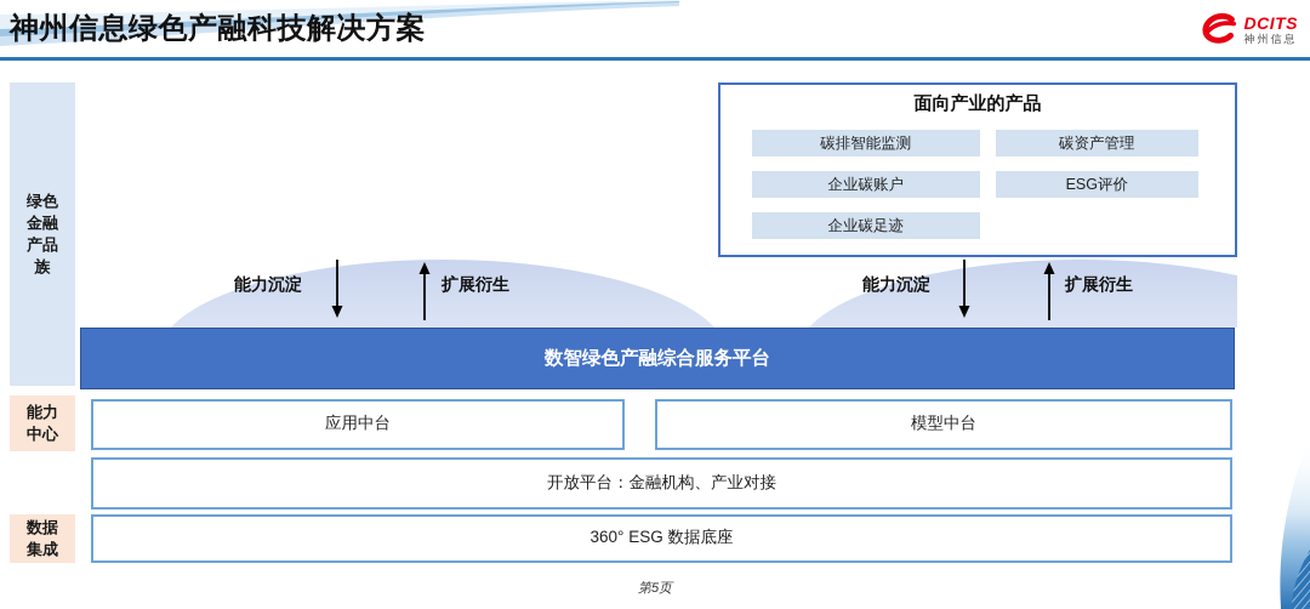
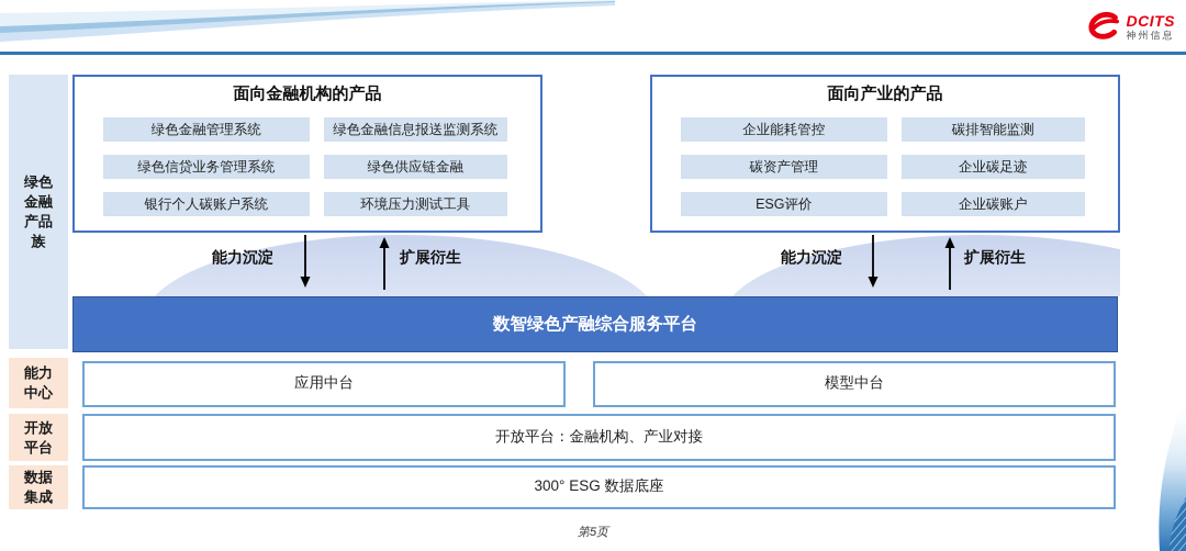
- 神州信息绿色产融科技解决方案
  DCITS
  神州信息
  绿色金融产品族
  能力中心
+ 开放平台
  数据集成
+ 面向金融机构的产品
+ 绿色金融管理系统
+ 绿色金融信息报送监测系统
+ 绿色信贷业务管理系统
+ 绿色供应链金融
+ 银行个人碳账户系统
+ 环境压力测试工具
  面向产业的产品
+ 企业能耗管控
  碳排智能监测
  碳资产管理
- 企业碳账户
+ 企业碳足迹
  ESG评价
- 企业碳足迹
+ 企业碳账户
  能力沉淀
  扩展衍生
  能力沉淀
  扩展衍生
  数智绿色产融综合服务平台
  应用中台
  模型中台
  开放平台：金融机构、产业对接
- 360° ESG 数据底座
+ 300° ESG 数据底座
  第5页
